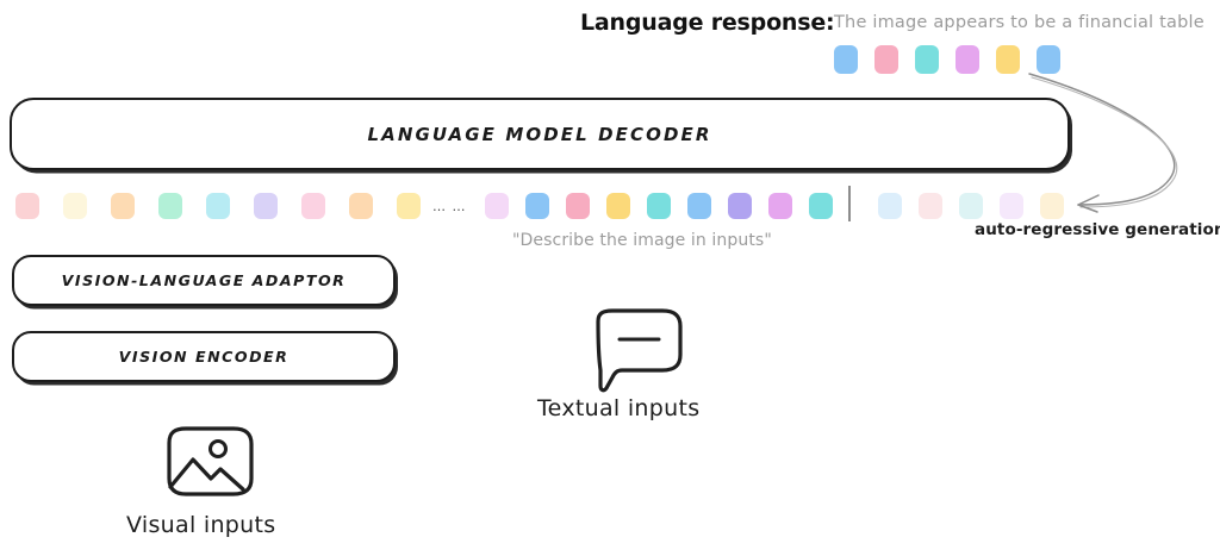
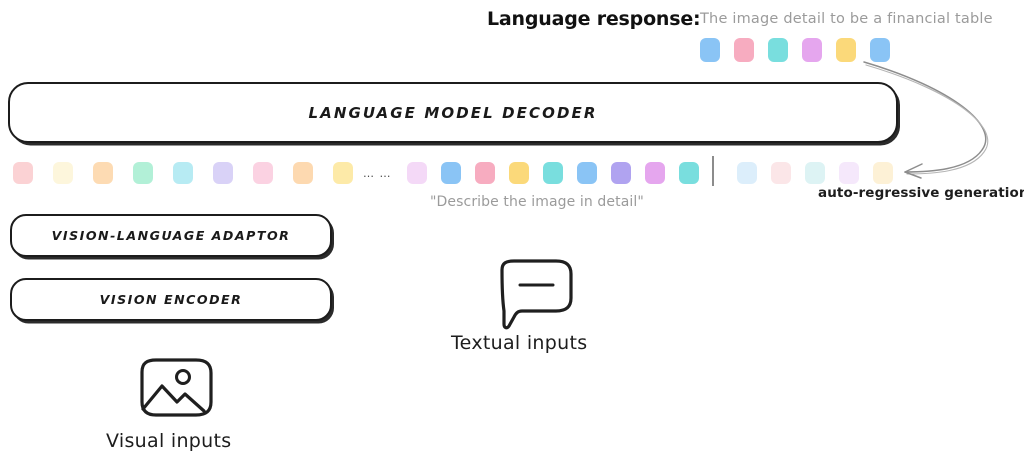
  Language response:
- The image appears to be a financial table
+ The image detail to be a financial table
  LANGUAGE MODEL DECODER
  … …
- "Describe the image in inputs"
+ "Describe the image in detail"
  auto-regressive generatio
  VISION-LANGUAGE ADAPTOR
  VISION ENCODER
  Textual inputs
  Visual inputs
